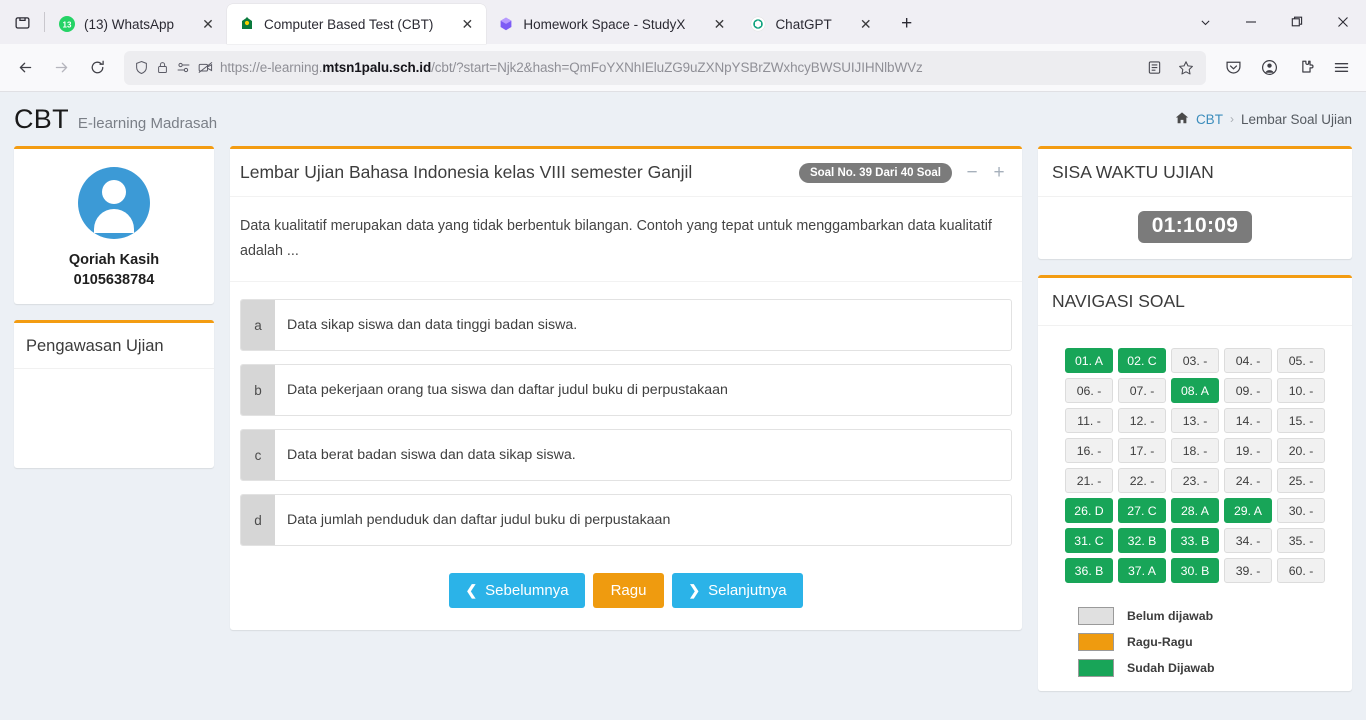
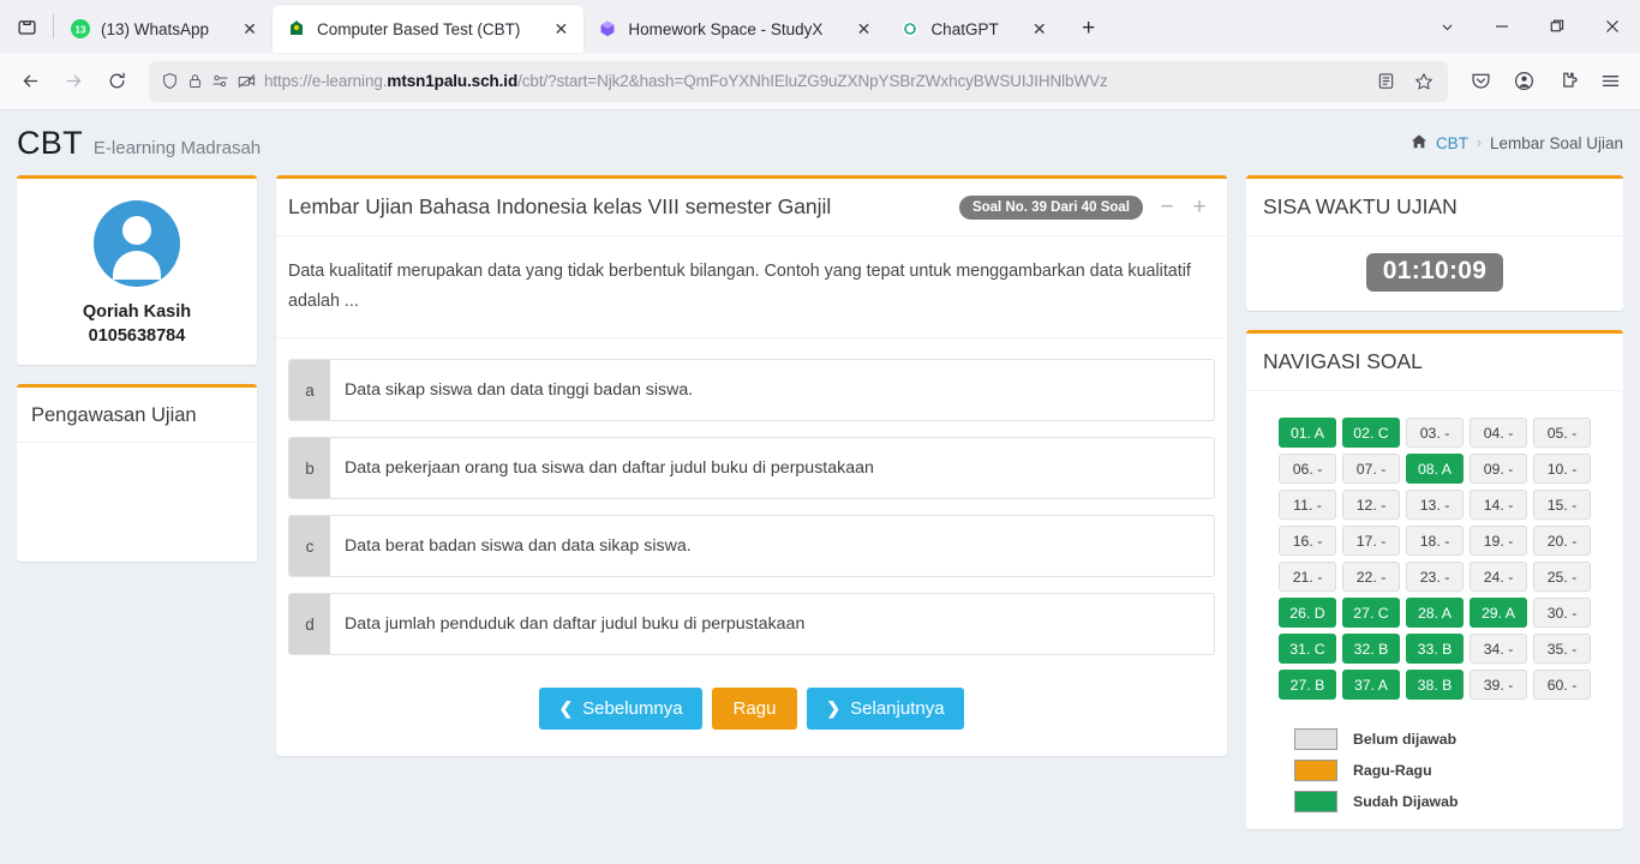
  13
  (13) WhatsApp
  ✕
  Computer Based Test (CBT)
  ✕
  Homework Space - StudyX
  ✕
  ChatGPT
  ✕
  +
  https://e-learning.mtsn1palu.sch.id/cbt/?start=Njk2&hash=QmFoYXNhIEluZG9uZXNpYSBrZWxhcyBWSUIJIHNlbWVz
  CBT
  E-learning Madrasah
  CBT
  ›
  Lembar Soal Ujian
  Qoriah Kasih
  0105638784
  Pengawasan Ujian
  Lembar Ujian Bahasa Indonesia kelas VIII semester Ganjil
  Soal No. 39 Dari 40 Soal
  −
  +
  Data kualitatif merupakan data yang tidak berbentuk bilangan. Contoh yang tepat untuk menggambarkan data kualitatif adalah ...
  a
  Data sikap siswa dan data tinggi badan siswa.
  b
  Data pekerjaan orang tua siswa dan daftar judul buku di perpustakaan
  c
  Data berat badan siswa dan data sikap siswa.
  d
  Data jumlah penduduk dan daftar judul buku di perpustakaan
  ❮
  Sebelumnya
  Ragu
  ❯
  Selanjutnya
  SISA WAKTU UJIAN
  01:10:09
  NAVIGASI SOAL
  01. A
  02. C
  03. -
  04. -
  05. -
  06. -
  07. -
  08. A
  09. -
  10. -
  11. -
  12. -
  13. -
  14. -
  15. -
  16. -
  17. -
  18. -
  19. -
  20. -
  21. -
  22. -
  23. -
  24. -
  25. -
  26. D
  27. C
  28. A
  29. A
  30. -
  31. C
  32. B
  33. B
  34. -
  35. -
- 36. B
+ 27. B
  37. A
- 30. B
+ 38. B
  39. -
  60. -
  Belum dijawab
  Ragu-Ragu
  Sudah Dijawab
